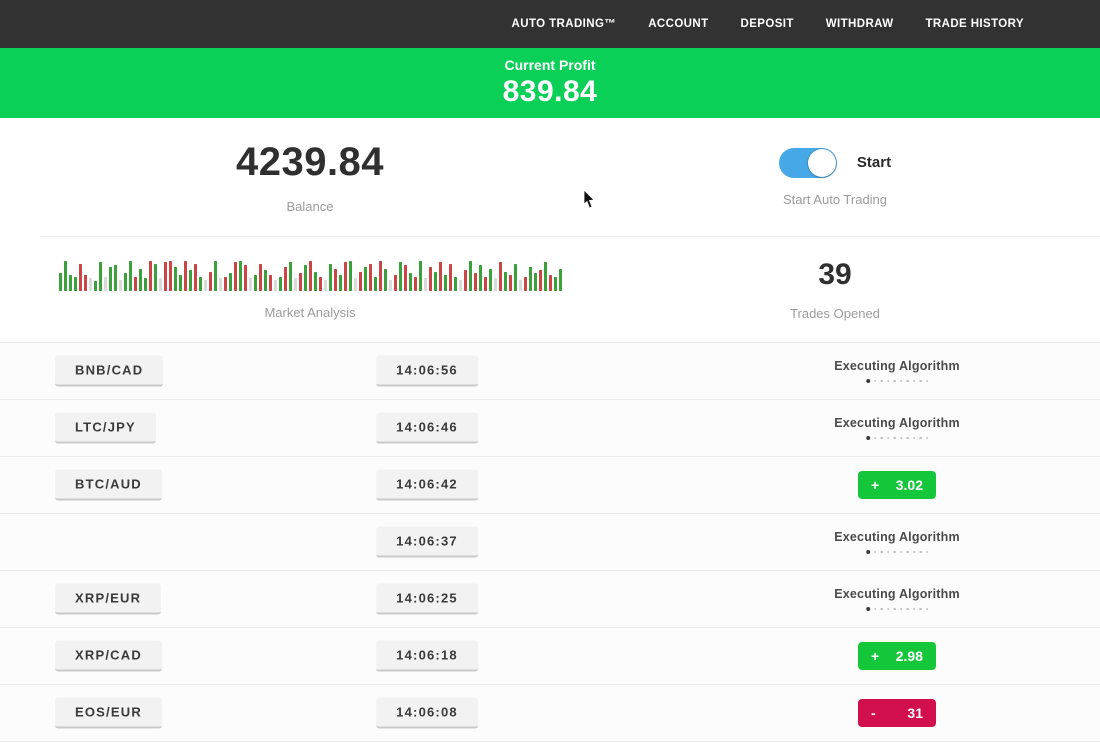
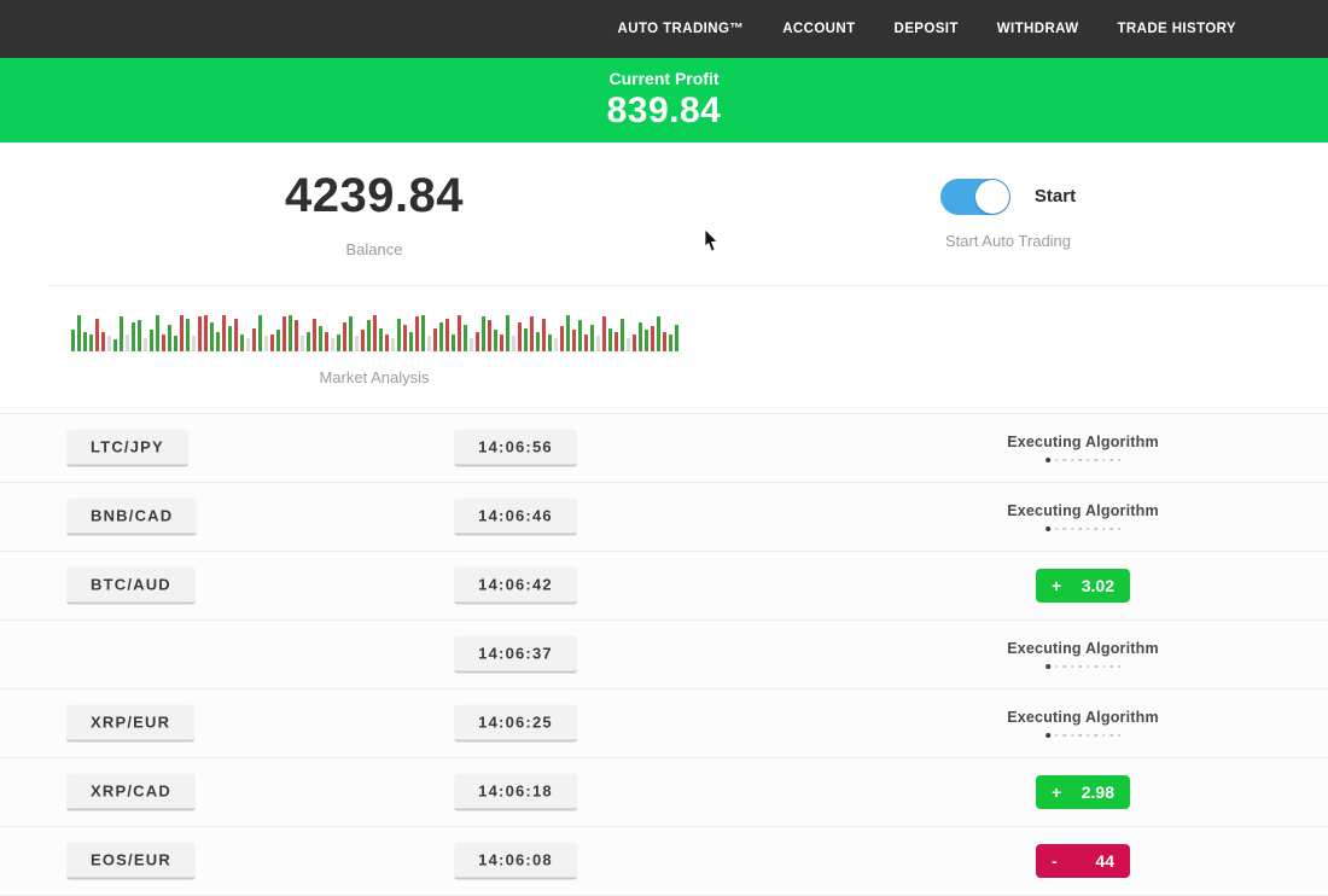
  AUTO TRADING™
  ACCOUNT
  DEPOSIT
  WITHDRAW
  TRADE HISTORY
  Current Profit
  839.84
  4239.84
  Balance
  Start
  Start Auto Trading
  Market Analysis
- 39
- Trades Opened
- BNB/CAD
+ LTC/JPY
  14:06:56
  Executing Algorithm
- LTC/JPY
+ BNB/CAD
  14:06:46
  Executing Algorithm
  BTC/AUD
  14:06:42
  +
  3.02
  14:06:37
  Executing Algorithm
  XRP/EUR
  14:06:25
  Executing Algorithm
  XRP/CAD
  14:06:18
  +
  2.98
  EOS/EUR
  14:06:08
  -
- 31
+ 44
